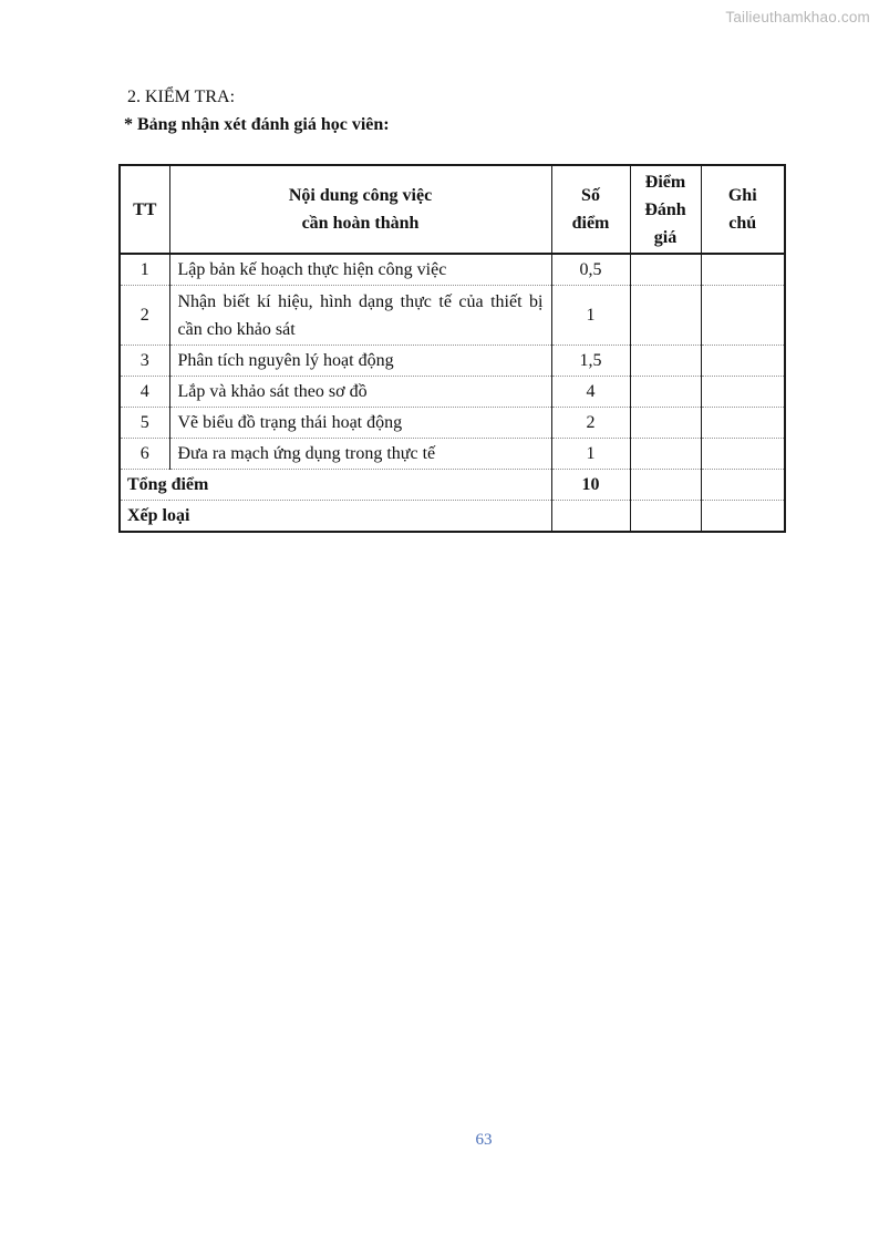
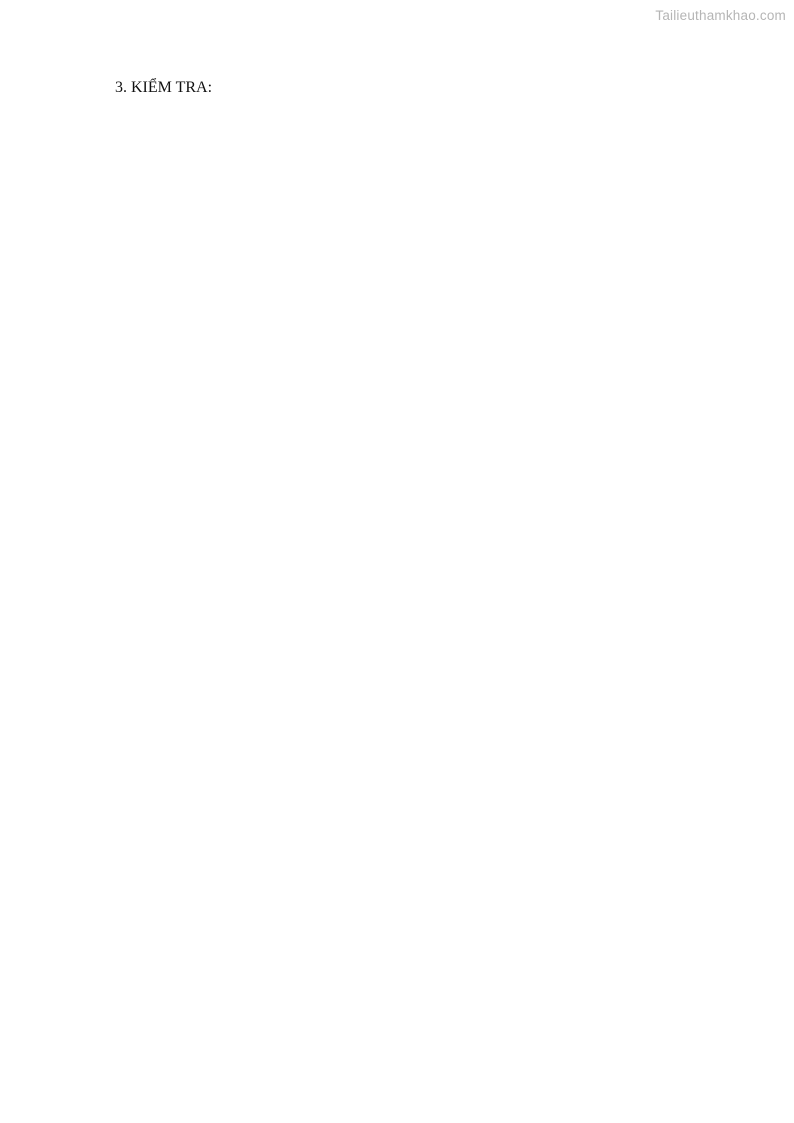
  Tailieuthamkhao.com
- 2. KIỂM TRA:
+ 3. KIỂM TRA:
- * Bảng nhận xét đánh giá học viên:
- TT	Nội dung công việc cần hoàn thành	Số điểm	Điểm Đánh giá	Ghi chú
- 1	Lập bản kế hoạch thực hiện công việc	0,5
- 2	Nhận biết kí hiệu, hình dạng thực tế của thiết bị cần cho khảo sát	1
- 3	Phân tích nguyên lý hoạt động	1,5
- 4	Lắp và khảo sát theo sơ đồ	4
- 5	Vẽ biểu đồ trạng thái hoạt động	2
- 6	Đưa ra mạch ứng dụng trong thực tế	1
- Tổng điểm	10
- Xếp loại
- 63
